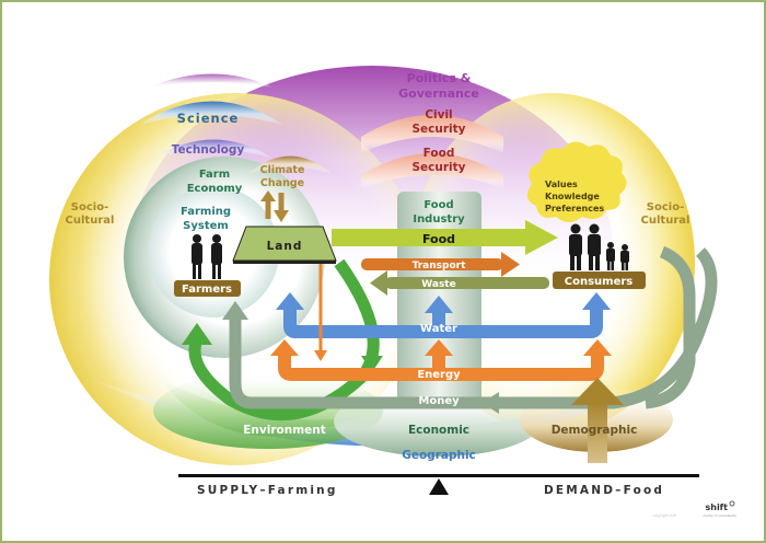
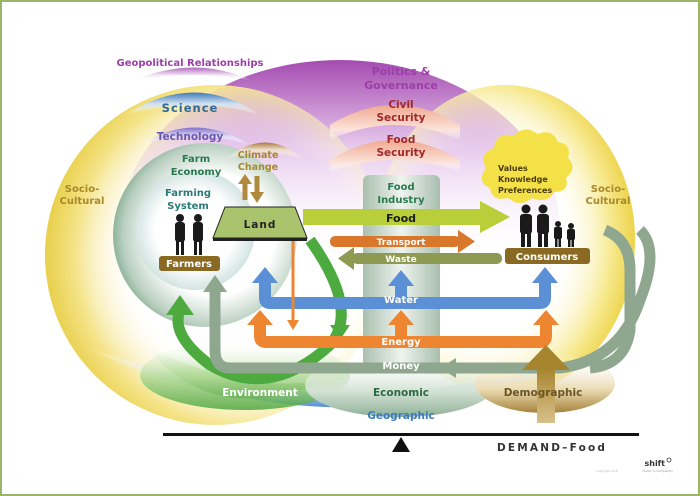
+ Geopolitical Relationships
  Science
  Technology
  Farm
  Economy
  Farming
  System
  Climate
  Change
  Socio-
  Cultural
  Socio-
  Cultural
  Politics &
  Governance
  Civil
  Security
  Food
  Security
  Food
  Industry
  Values
  Knowledge
  Preferences
  Land
  Farmers
  Consumers
  Food
  Transport
  Waste
  Water
  Energy
  Money
  Environment
  Economic
  Demographic
  Geographic
- SUPPLY–Farming
  DEMAND–Food
  shift
